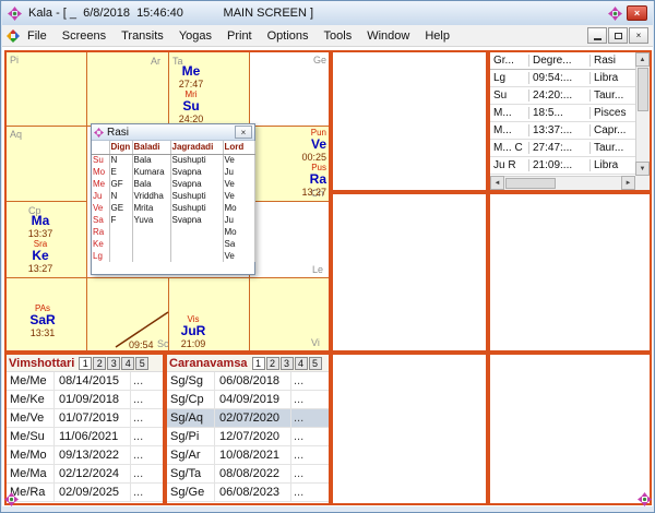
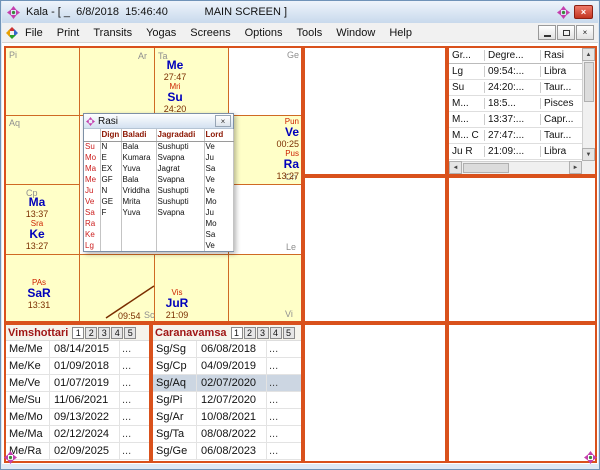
  Kala - [ _ 6/8/2018 15:46:40 MAIN SCREEN ]
  ×
  File
- Screens
+ Print
  Transits
  Yogas
- Print
+ Screens
  Options
  Tools
  Window
  Help
  ×
  Pi
  Ar
  Ta
  Ge
  Aq
  Cn
  Cp
  Le
  Sc
  Vi
  Me
  27:47
  Mri
  Su
  24:20
  Pun
  Ve
  00:25
  Pus
  Ra
  13:27
  Ma
  13:37
  Sra
  Ke
  13:27
  PAs
  SaR
  13:31
  09:54
  Vis
  JuR
  21:09
  Gr...
  Degre...
  Rasi
  Lg
  09:54:...
  Libra
  Su
  24:20:...
  Taur...
  M...
  18:5...
  Pisces
  M...
  13:37:...
  Capr...
  M... C
  27:47:...
  Taur...
  Ju R
  21:09:...
  Libra
  Vimshottari
  1
  2
  3
  4
  5
  Me/Me
  08/14/2015
  ...
  Me/Ke
  01/09/2018
  ...
  Me/Ve
  01/07/2019
  ...
  Me/Su
  11/06/2021
  ...
  Me/Mo
  09/13/2022
  ...
  Me/Ma
  02/12/2024
  ...
  Me/Ra
  02/09/2025
  ...
  Caranavamsa
  1
  2
  3
  4
  5
  Sg/Sg
  06/08/2018
  ...
  Sg/Cp
  04/09/2019
  ...
  Sg/Aq
  02/07/2020
  ...
  Sg/Pi
  12/07/2020
  ...
  Sg/Ar
  10/08/2021
  ...
  Sg/Ta
  08/08/2022
  ...
  Sg/Ge
  06/08/2023
  ...
  Rasi
  ×
  	Dign	Baladi	Jagradadi	Lord
  Su	N	Bala	Sushupti	Ve
  Mo	E	Kumara	Svapna	Ju
+ Ma	EX	Yuva	Jagrat	Sa
  Me	GF	Bala	Svapna	Ve
  Ju	N	Vriddha	Sushupti	Ve
  Ve	GE	Mrita	Sushupti	Mo
  Sa	F	Yuva	Svapna	Ju
  Ra				Mo
  Ke				Sa
  Lg				Ve
